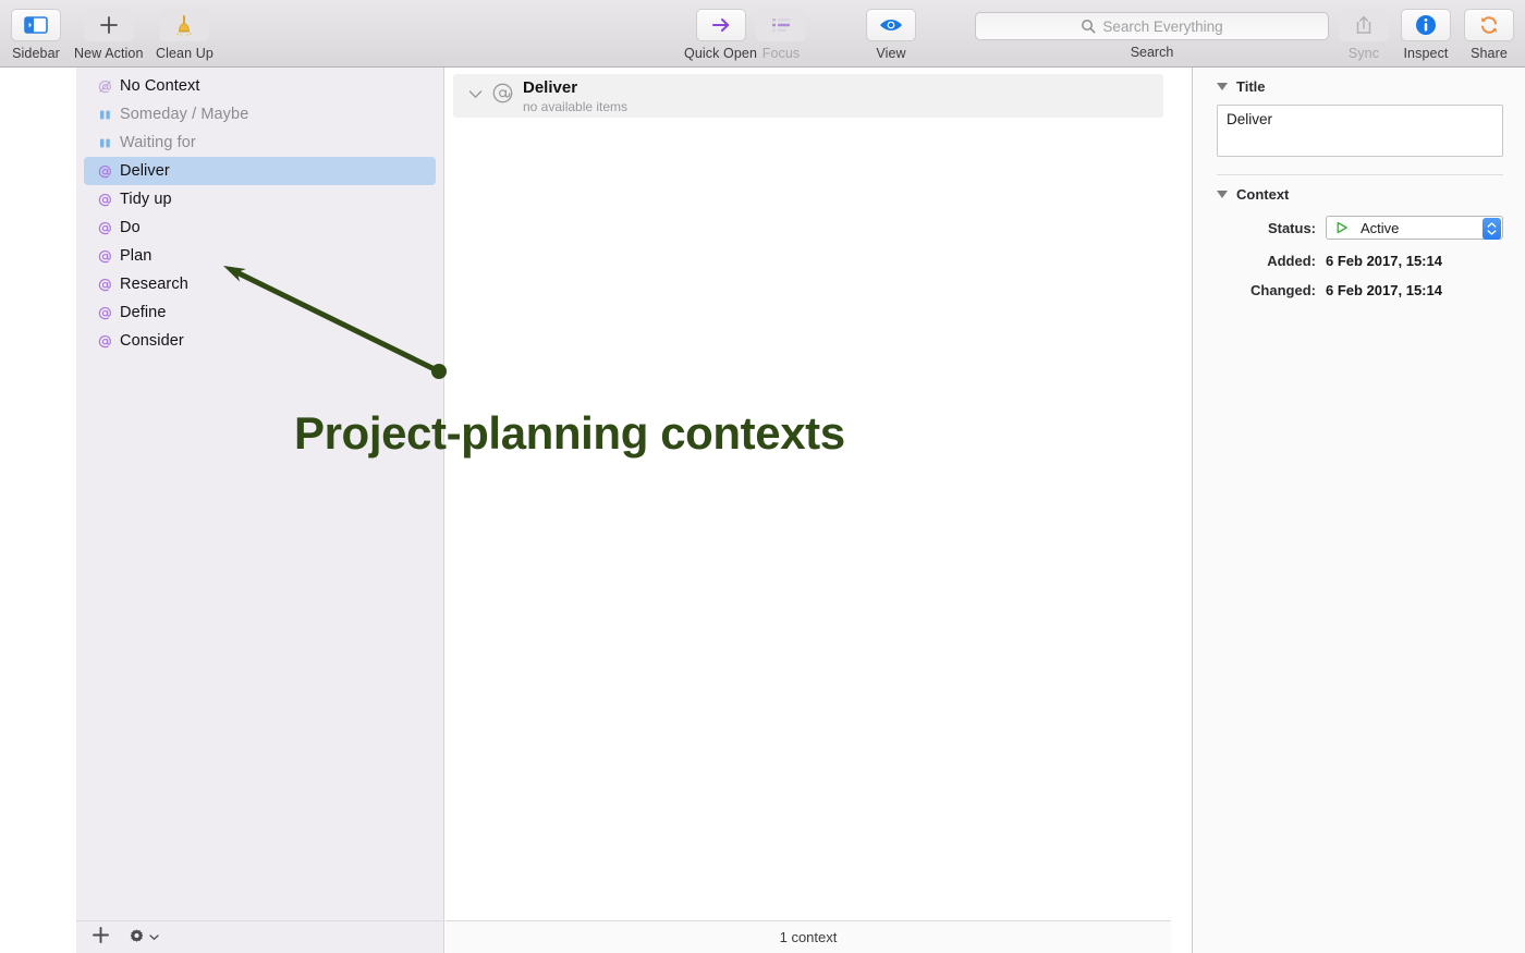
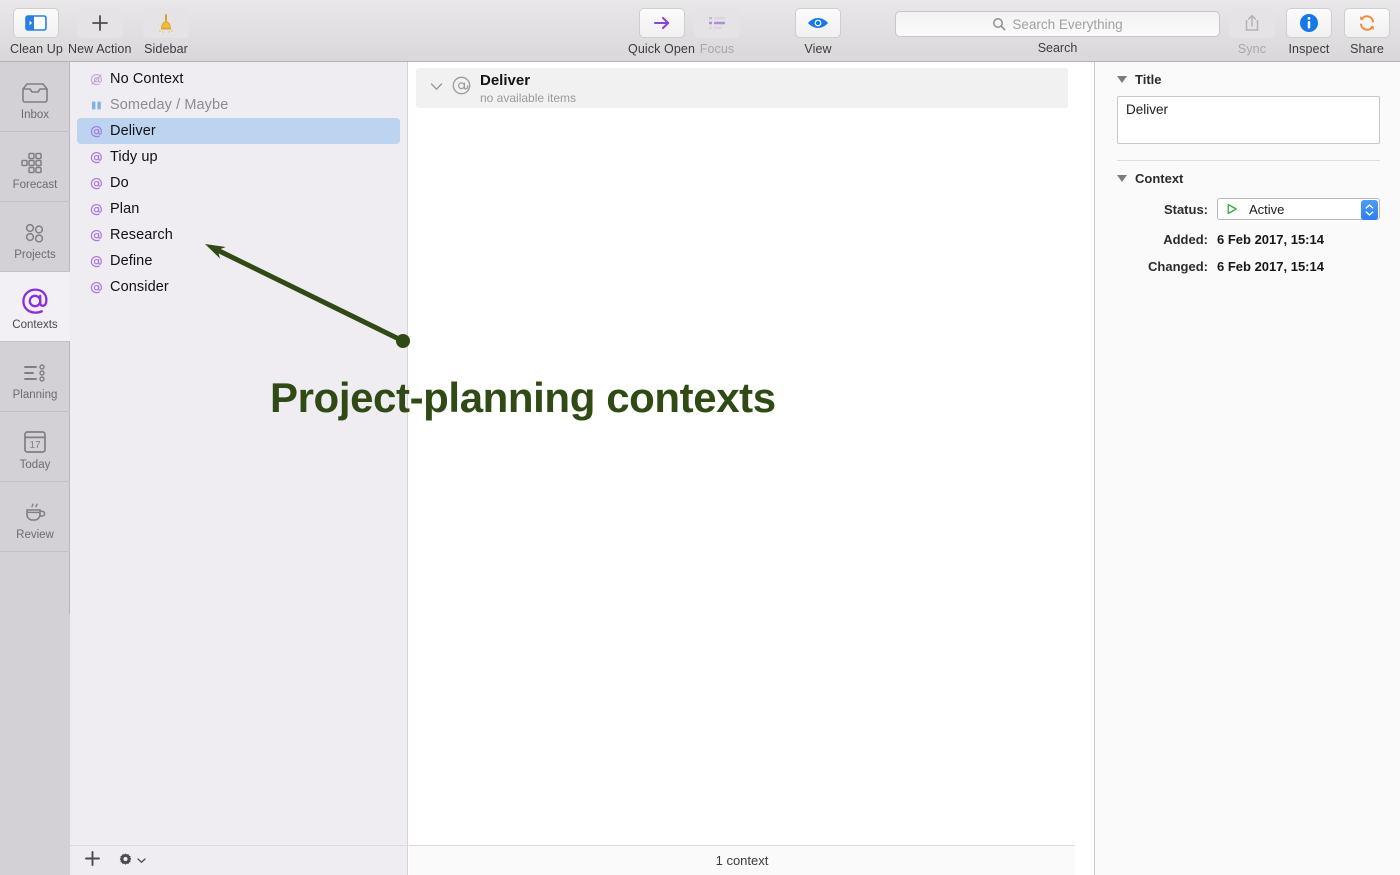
- Sidebar
+ Clean Up
  New Action
- Clean Up
+ Sidebar
  Quick Open
  Focus
  View
  Search Everything
  Search
  Sync
  Inspect
  Share
+ Inbox
+ Forecast
+ Projects
+ Contexts
+ Planning
+ 17
+ Today
+ Review
  No Context
  Someday / Maybe
- Waiting for
  Deliver
  Tidy up
  Do
  Plan
  Research
  Define
  Consider
  Deliver
  no available items
  1 context
  Title
  Deliver
  Context
  Status:
  Active
  Added:
  6 Feb 2017, 15:14
  Changed:
  6 Feb 2017, 15:14
  Project-planning contexts
